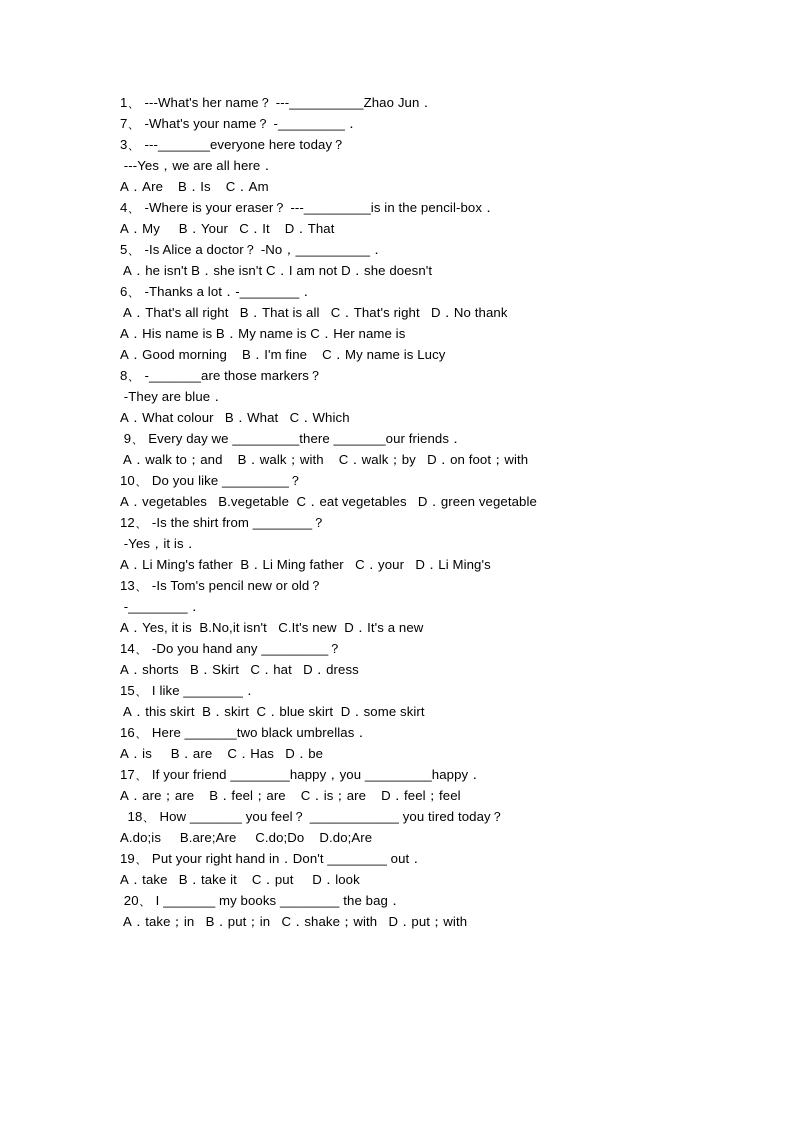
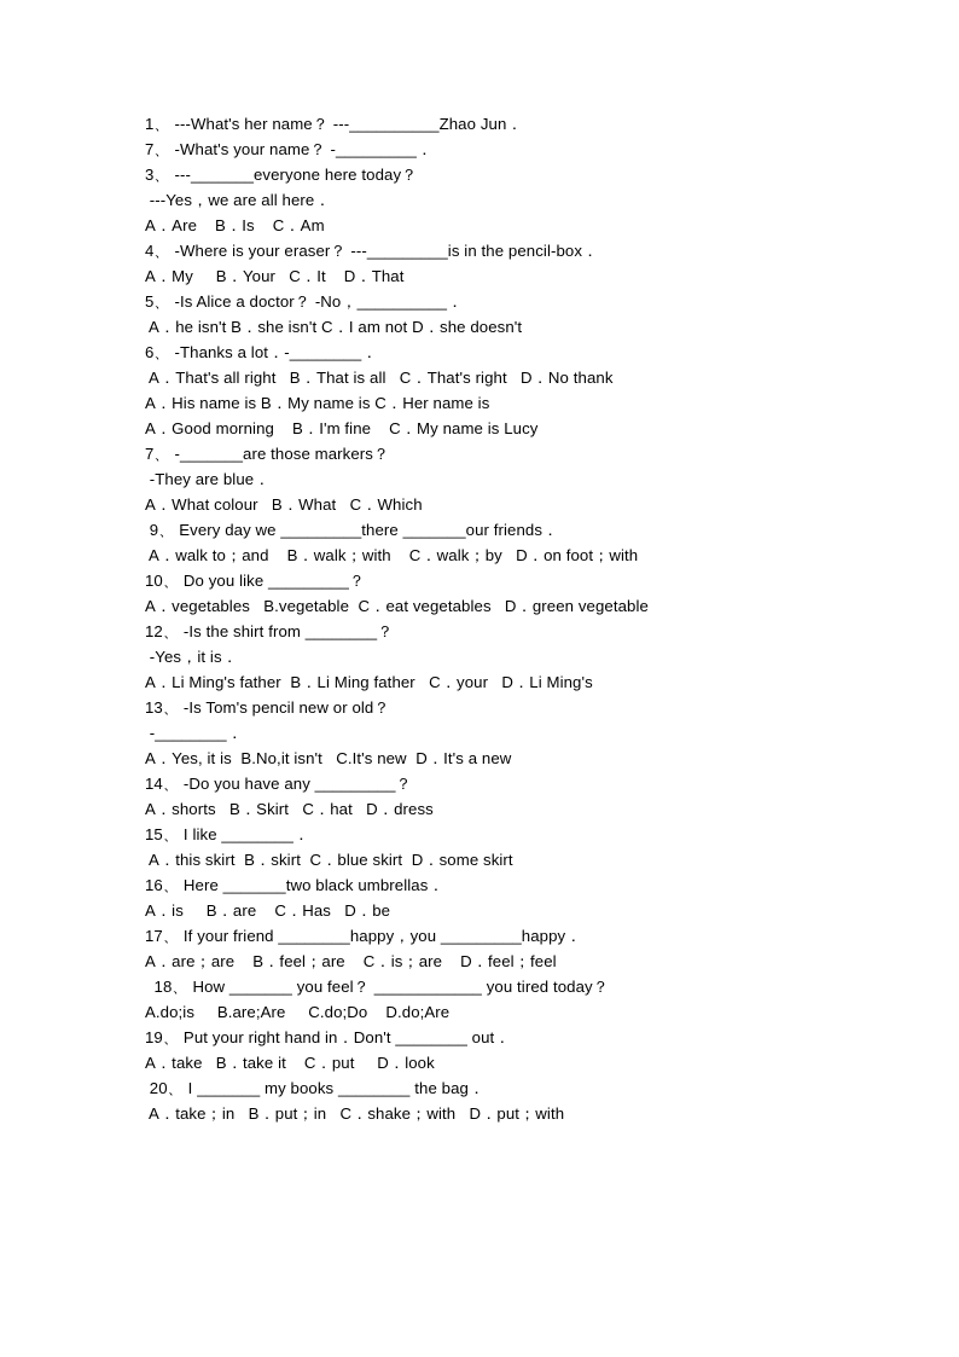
  1、 ---What's her name？ ---__________Zhao Jun．
  7、 -What's your name？ -_________．
  3、 ---_______everyone here today？
  ---Yes，we are all here．
  A．Are B．Is C．Am
  4、 -Where is your eraser？ ---_________is in the pencil-box．
  A．My B．Your C．It D．That
  5、 -Is Alice a doctor？ -No，__________．
  A．he isn't B．she isn't C．I am not D．she doesn't
  6、 -Thanks a lot．-________．
  A．That's all right B．That is all C．That's right D．No thank
  A．His name is B．My name is C．Her name is
  A．Good morning B．I'm fine C．My name is Lucy
- 8、 -_______are those markers？
+ 7、 -_______are those markers？
  -They are blue．
  A．What colour B．What C．Which
  9、 Every day we _________there _______our friends．
  A．walk to；and B．walk；with C．walk；by D．on foot；with
  10、 Do you like _________？
  A．vegetables B.vegetable C．eat vegetables D．green vegetable
  12、 -Is the shirt from ________？
  -Yes，it is．
  A．Li Ming's father B．Li Ming father C．your D．Li Ming's
  13、 -Is Tom's pencil new or old？
  -________．
  A．Yes, it is B.No,it isn't C.It's new D．It's a new
- 14、 -Do you hand any _________？
+ 14、 -Do you have any _________？
  A．shorts B．Skirt C．hat D．dress
  15、 I like ________．
  A．this skirt B．skirt C．blue skirt D．some skirt
  16、 Here _______two black umbrellas．
  A．is B．are C．Has D．be
  17、 If your friend ________happy，you _________happy．
  A．are；are B．feel；are C．is；are D．feel；feel
  18、 How _______ you feel？ ____________ you tired today？
  A.do;is B.are;Are C.do;Do D.do;Are
  19、 Put your right hand in．Don't ________ out．
  A．take B．take it C．put D．look
  20、 I _______ my books ________ the bag．
  A．take；in B．put；in C．shake；with D．put；with
